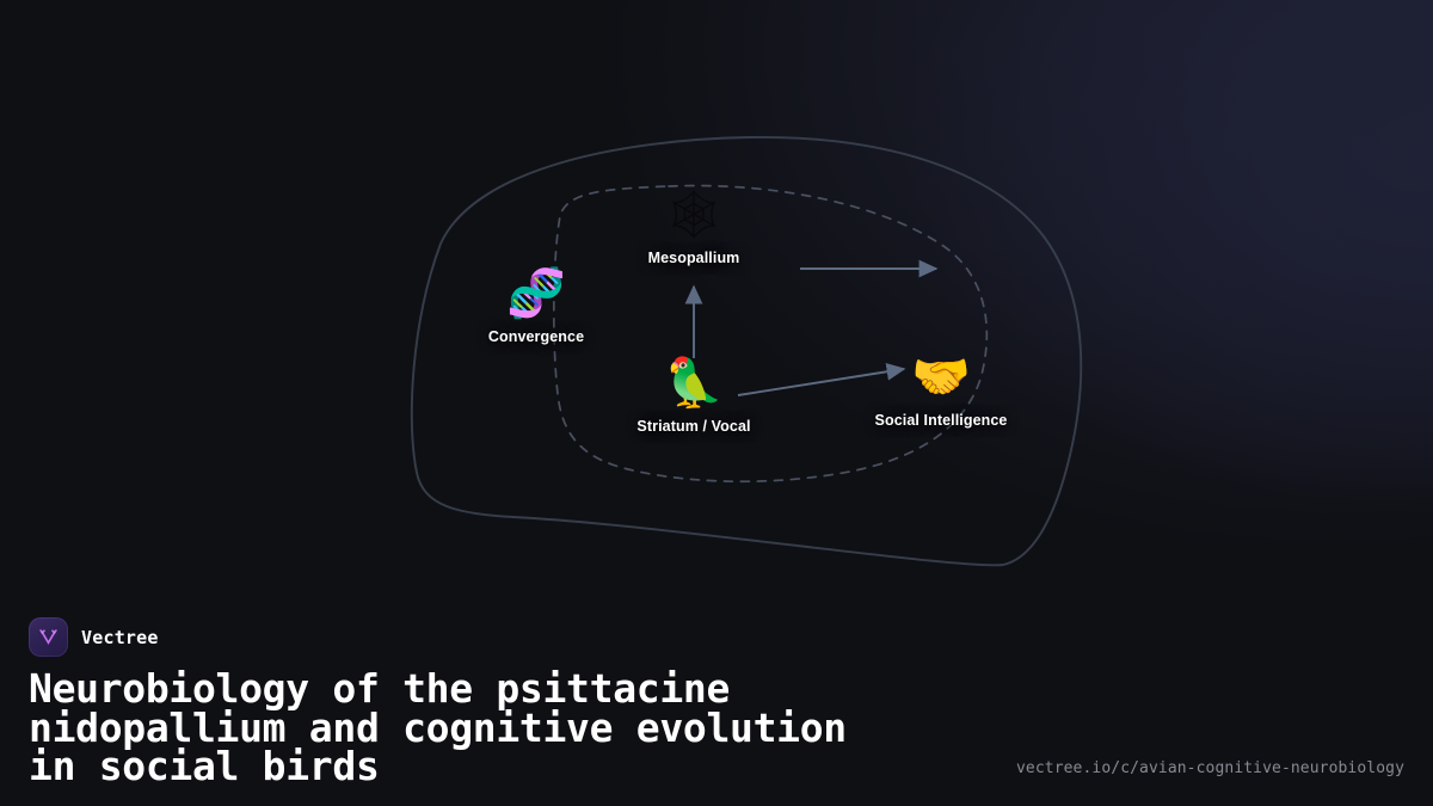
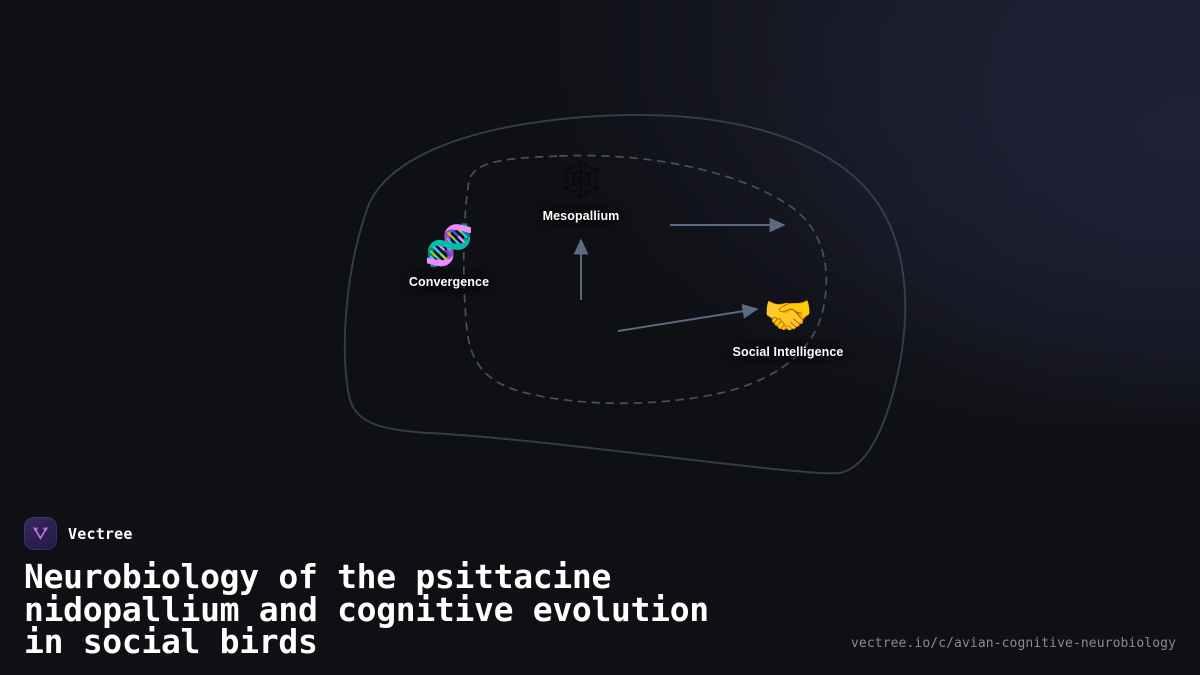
  🧬
  Convergence
  Mesopallium
- 🦜
- Striatum / Vocal
  🤝
  Social Intelligence
  Vectree
  Neurobiology of the psittacine
  nidopallium and cognitive evolution
  in social birds
  vectree.io/c/avian-cognitive-neurobiology
